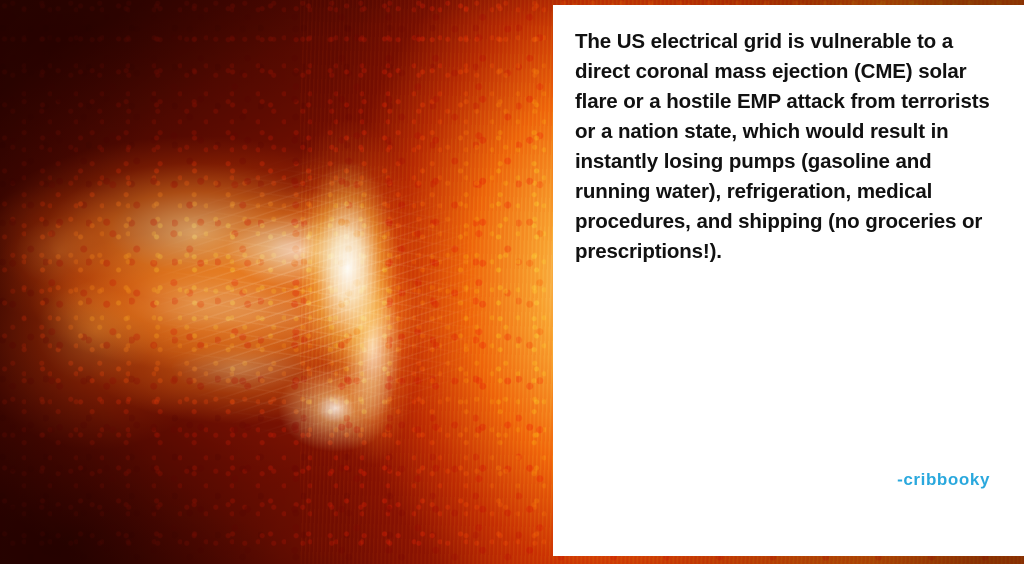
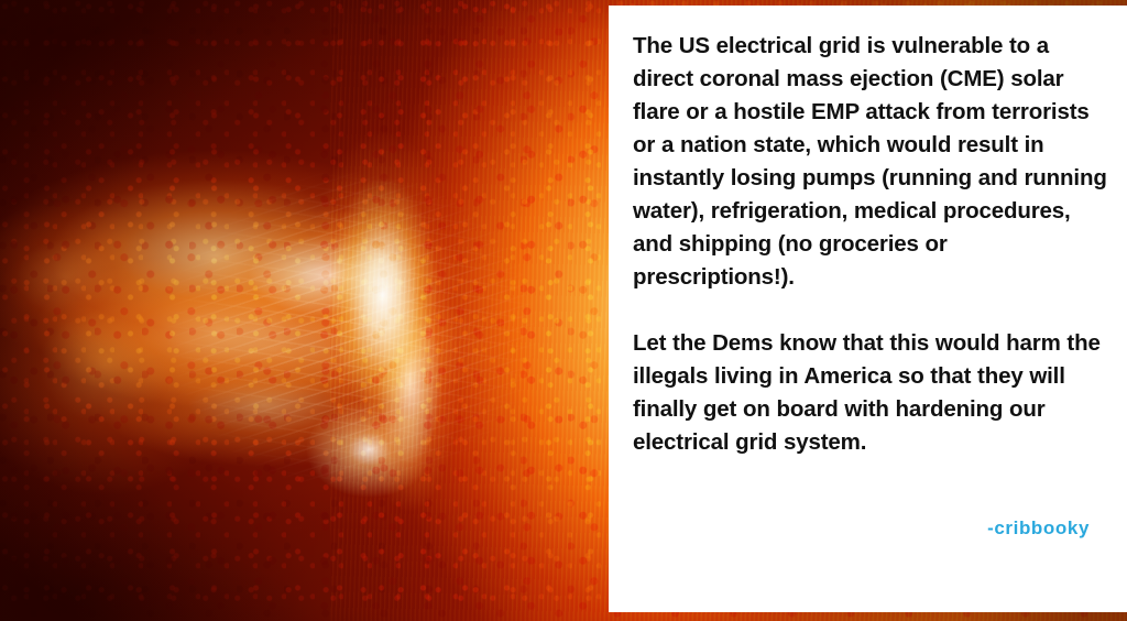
- The US electrical grid is vulnerable to a direct coronal mass ejection (CME) solar flare or a hostile EMP attack from terrorists or a nation state, which would result in instantly losing pumps (gasoline and running water), refrigeration, medical procedures, and shipping (no groceries or prescriptions!).
+ The US electrical grid is vulnerable to a direct coronal mass ejection (CME) solar flare or a hostile EMP attack from terrorists or a nation state, which would result in instantly losing pumps (running and running water), refrigeration, medical procedures, and shipping (no groceries or prescriptions!).
+ Let the Dems know that this would harm the illegals living in America so that they will finally get on board with hardening our electrical grid system.
  -cribbooky
